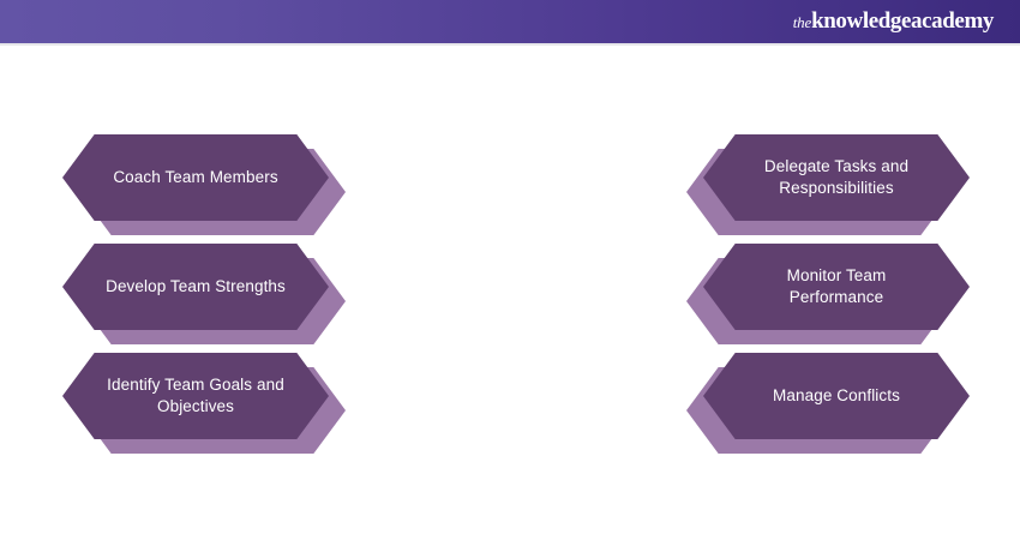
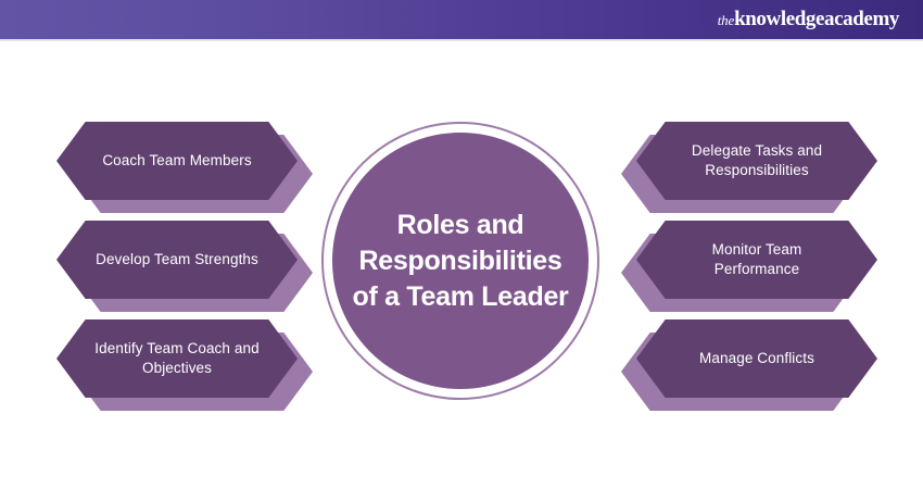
  the
  knowledgeacademy
+ Roles and Responsibilities of a Team Leader
  Coach Team Members
  Develop Team Strengths
- Identify Team Goals and Objectives
+ Identify Team Coach and Objectives
  Delegate Tasks and Responsibilities
  Monitor Team Performance
  Manage Conflicts
